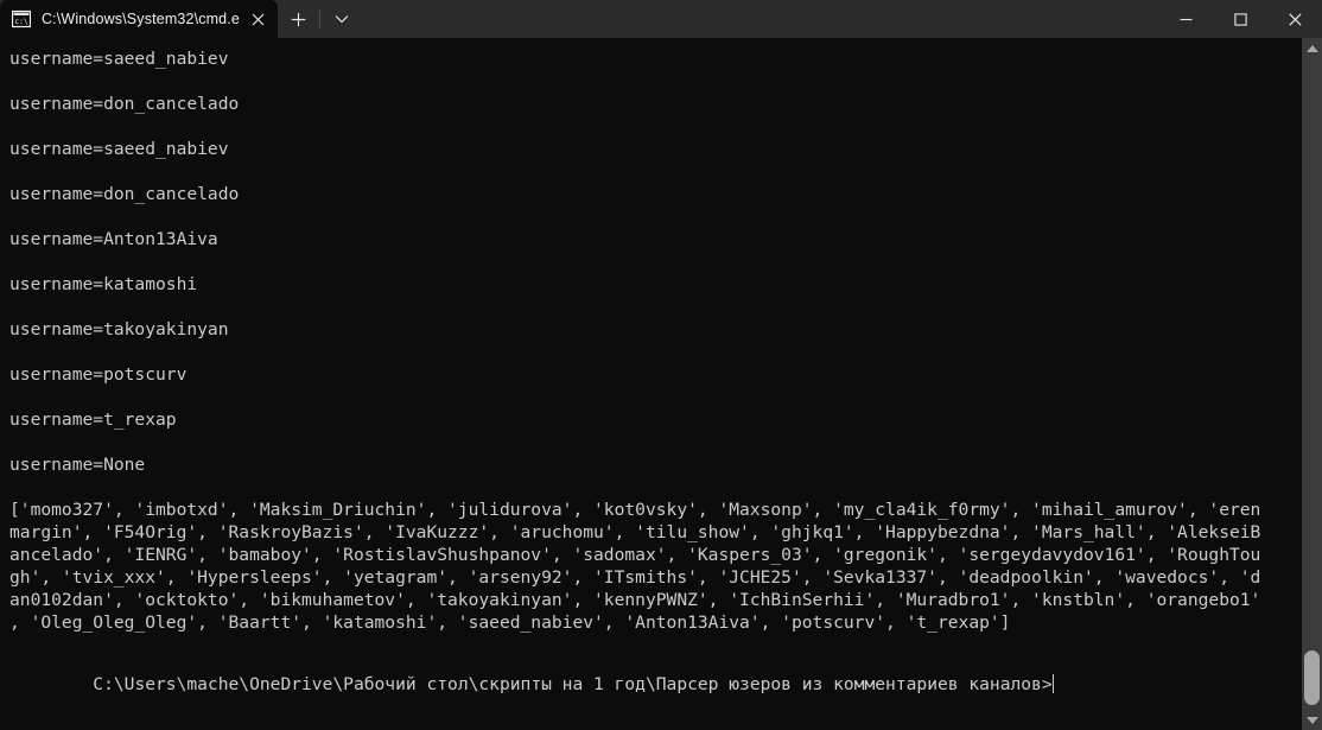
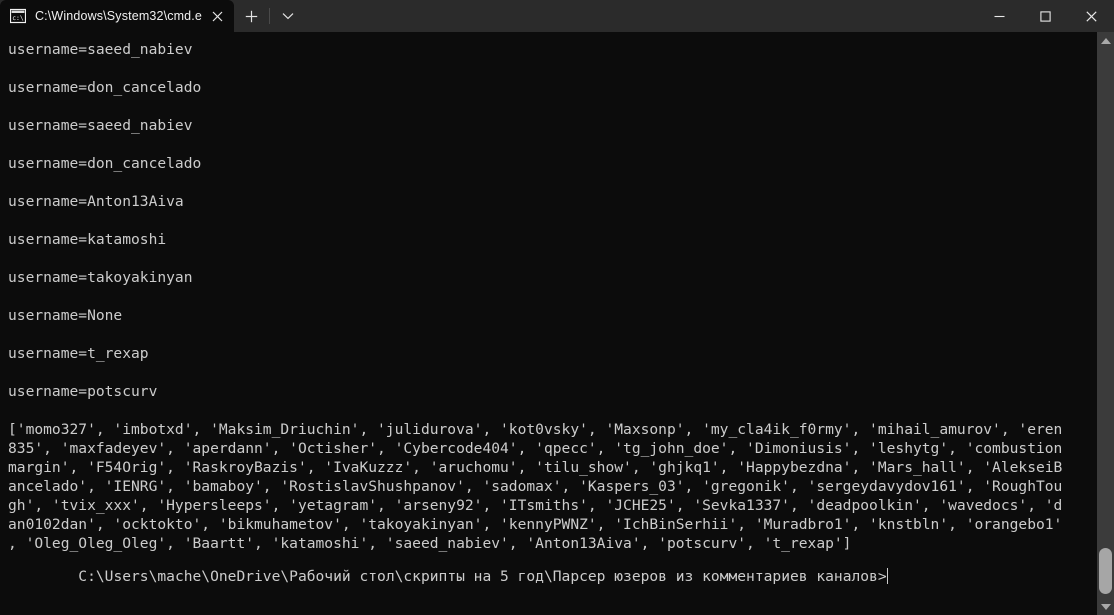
  c:\
  C:\Windows\System32\cmd.e
  username=saeed_nabiev
  username=don_cancelado
  username=saeed_nabiev
  username=don_cancelado
  username=Anton13Aiva
  username=katamoshi
  username=takoyakinyan
- username=potscurv
+ username=None
  username=t_rexap
- username=None
+ username=potscurv
  ['momo327', 'imbotxd', 'Maksim_Driuchin', 'julidurova', 'kot0vsky', 'Maxsonp', 'my_cla4ik_f0rmy', 'mihail_amurov', 'eren
+ 835', 'maxfadeyev', 'aperdann', 'Octisher', 'Cybercode404', 'qpecc', 'tg_john_doe', 'Dimoniusis', 'leshytg', 'combustion
  margin', 'F54Orig', 'RaskroyBazis', 'IvaKuzzz', 'aruchomu', 'tilu_show', 'ghjkq1', 'Happybezdna', 'Mars_hall', 'AlekseiB
  ancelado', 'IENRG', 'bamaboy', 'RostislavShushpanov', 'sadomax', 'Kaspers_03', 'gregonik', 'sergeydavydov161', 'RoughTou
  gh', 'tvix_xxx', 'Hypersleeps', 'yetagram', 'arseny92', 'ITsmiths', 'JCHE25', 'Sevka1337', 'deadpoolkin', 'wavedocs', 'd
  an0102dan', 'ocktokto', 'bikmuhametov', 'takoyakinyan', 'kennyPWNZ', 'IchBinSerhii', 'Muradbro1', 'knstbln', 'orangebo1'
  , 'Oleg_Oleg_Oleg', 'Baartt', 'katamoshi', 'saeed_nabiev', 'Anton13Aiva', 'potscurv', 't_rexap']
- C:\Users\mache\OneDrive\Рабочий стол\скрипты на 1 год\Парсер юзеров из комментариев каналов>
+ C:\Users\mache\OneDrive\Рабочий стол\скрипты на 5 год\Парсер юзеров из комментариев каналов>
